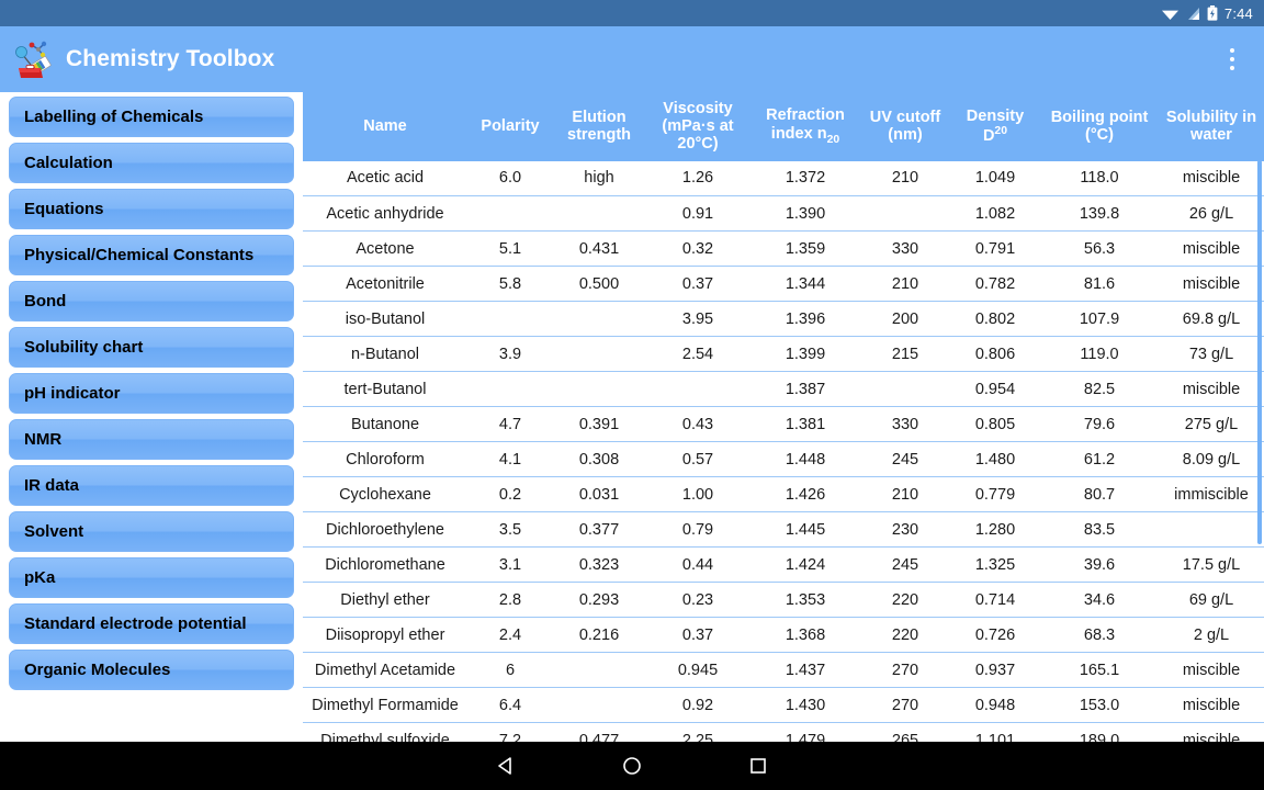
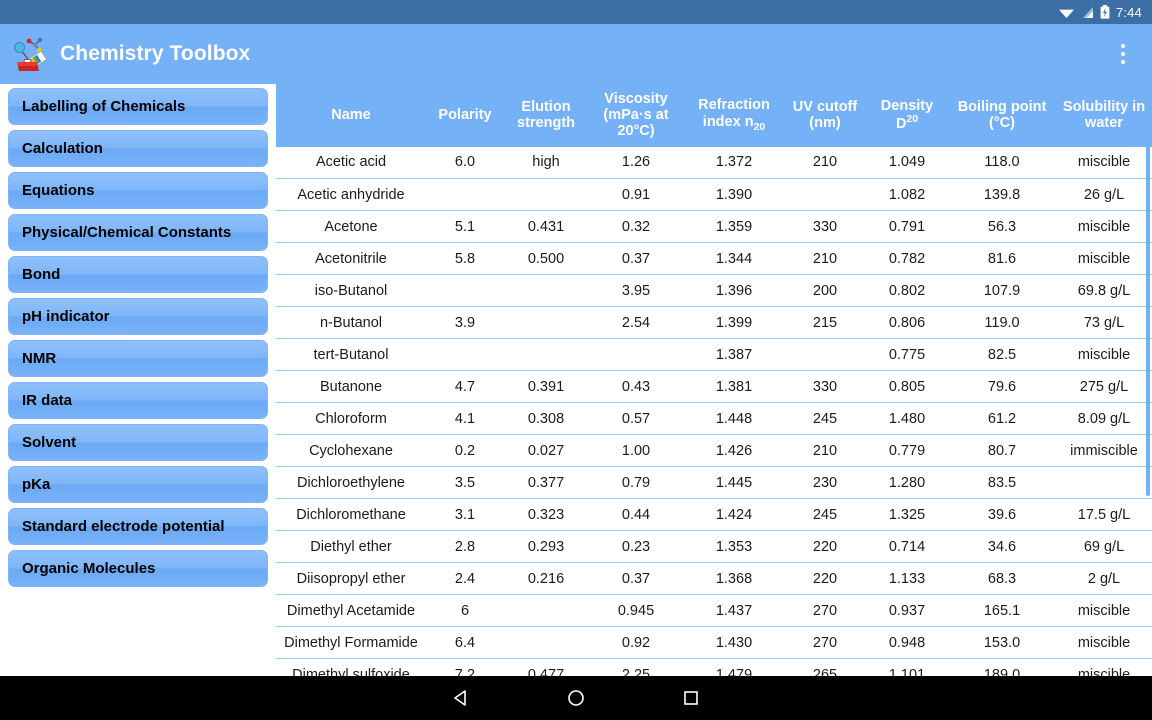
  7:44
  Chemistry Toolbox
  Labelling of Chemicals
  Calculation
  Equations
  Physical/Chemical Constants
  Bond
- Solubility chart
  pH indicator
  NMR
  IR data
  Solvent
  pKa
  Standard electrode potential
  Organic Molecules
  Name	Polarity	Elutionstrength	Viscosity(mPa·s at20°C)	Refractionindex n20	UV cutoff(nm)	DensityD20	Boiling point(°C)	Solubility inwater
  Acetic acid	6.0	high	1.26	1.372	210	1.049	118.0	miscible
  Acetic anhydride			0.91	1.390		1.082	139.8	26 g/L
  Acetone	5.1	0.431	0.32	1.359	330	0.791	56.3	miscible
  Acetonitrile	5.8	0.500	0.37	1.344	210	0.782	81.6	miscible
  iso-Butanol			3.95	1.396	200	0.802	107.9	69.8 g/L
  n-Butanol	3.9		2.54	1.399	215	0.806	119.0	73 g/L
- tert-Butanol				1.387		0.954	82.5	miscible
+ tert-Butanol				1.387		0.775	82.5	miscible
  Butanone	4.7	0.391	0.43	1.381	330	0.805	79.6	275 g/L
  Chloroform	4.1	0.308	0.57	1.448	245	1.480	61.2	8.09 g/L
- Cyclohexane	0.2	0.031	1.00	1.426	210	0.779	80.7	immiscible
+ Cyclohexane	0.2	0.027	1.00	1.426	210	0.779	80.7	immiscible
  Dichloroethylene	3.5	0.377	0.79	1.445	230	1.280	83.5
  Dichloromethane	3.1	0.323	0.44	1.424	245	1.325	39.6	17.5 g/L
  Diethyl ether	2.8	0.293	0.23	1.353	220	0.714	34.6	69 g/L
- Diisopropyl ether	2.4	0.216	0.37	1.368	220	0.726	68.3	2 g/L
+ Diisopropyl ether	2.4	0.216	0.37	1.368	220	1.133	68.3	2 g/L
  Dimethyl Acetamide	6		0.945	1.437	270	0.937	165.1	miscible
  Dimethyl Formamide	6.4		0.92	1.430	270	0.948	153.0	miscible
  Dimethyl sulfoxide	7.2	0.477	2.25	1.479	265	1.101	189.0	miscible
